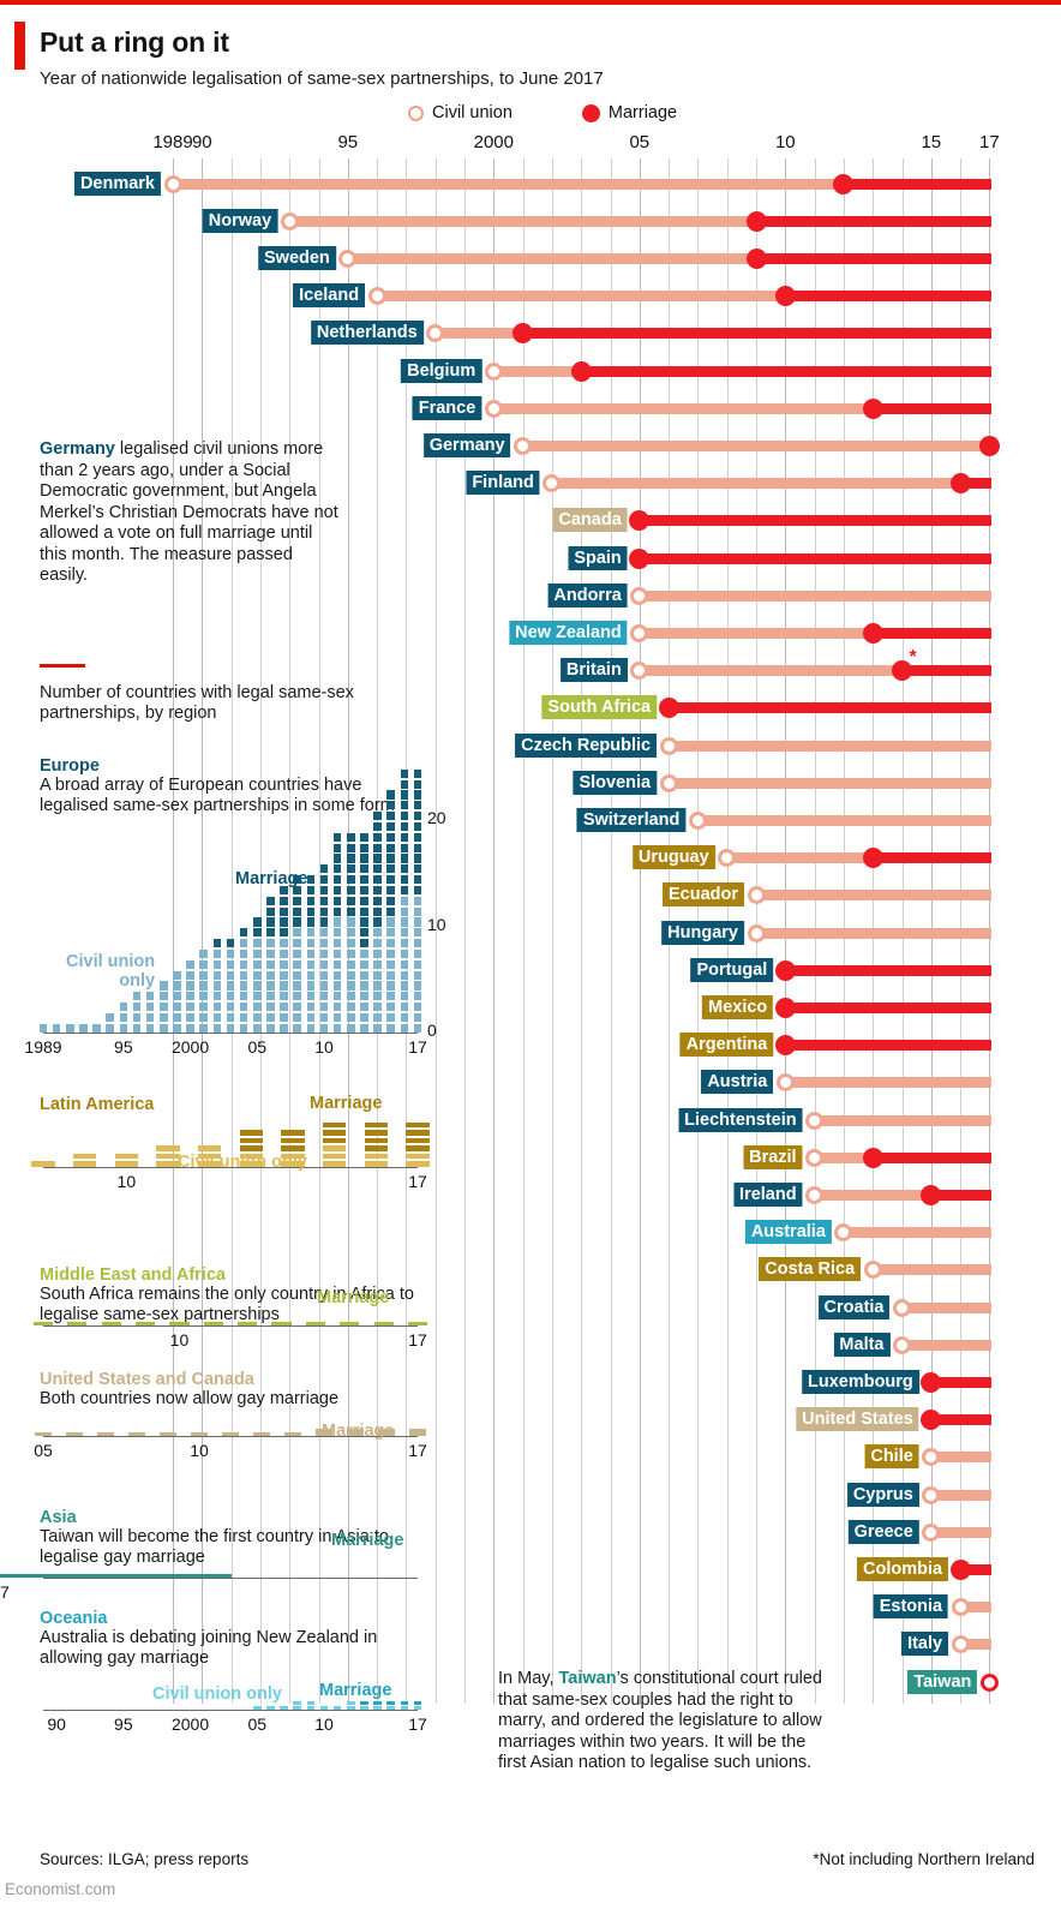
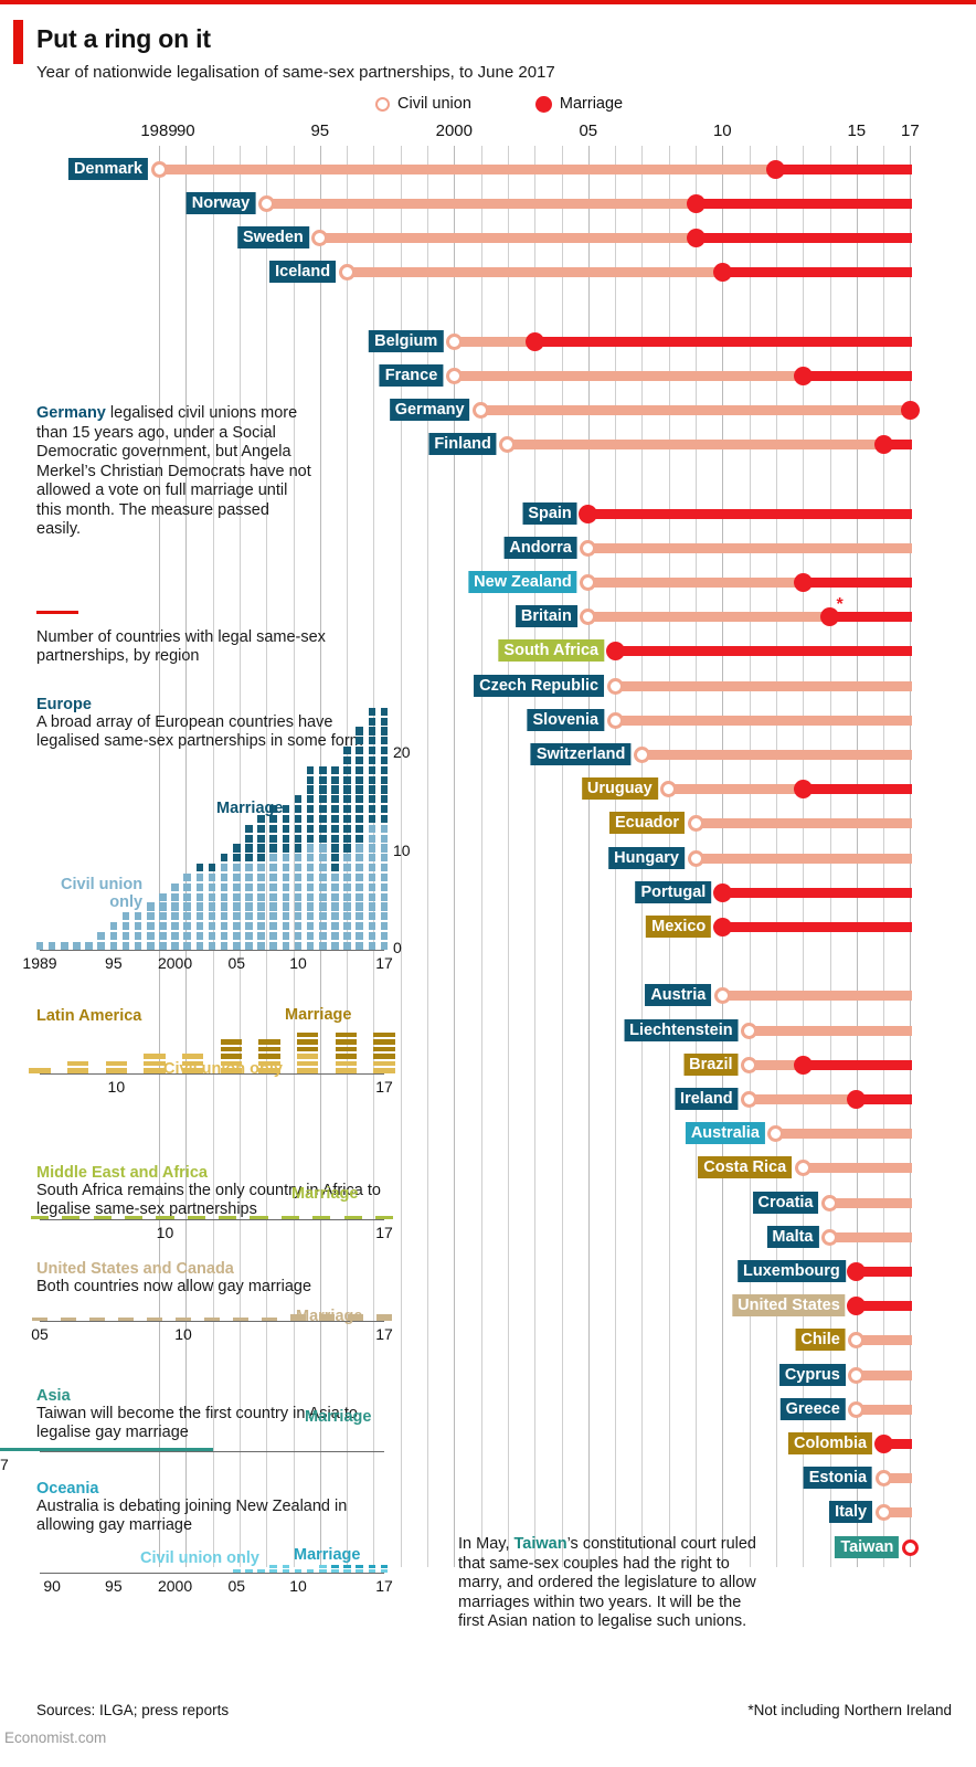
  Put a ring on it
  Year of nationwide legalisation of same-sex partnerships, to June 2017
  Civil union
  Marriage
  1989
  90
  95
  2000
  05
  10
  15
  17
  Denmark
  Norway
  Sweden
  Iceland
- Netherlands
  Belgium
  France
  Germany
  Finland
- Canada
  Spain
  Andorra
  New Zealand
  *
  Britain
  South Africa
  Czech Republic
  Slovenia
  Switzerland
  Uruguay
  Ecuador
  Hungary
  Portugal
  Mexico
- Argentina
  Austria
  Liechtenstein
  Brazil
  Ireland
  Australia
  Costa Rica
  Croatia
  Malta
  Luxembourg
  United States
  Chile
  Cyprus
  Greece
  Colombia
  Estonia
  Italy
  Taiwan
- Germany legalised civil unions more than 2 years ago, under a Social Democratic government, but Angela Merkel’s Christian Democrats have not allowed a vote on full marriage until this month. The measure passed easily.
+ Germany legalised civil unions more than 15 years ago, under a Social Democratic government, but Angela Merkel’s Christian Democrats have not allowed a vote on full marriage until this month. The measure passed easily.
  In May, Taiwan’s constitutional court ruled that same-sex couples had the right to marry, and ordered the legislature to allow marriages within two years. It will be the first Asian nation to legalise such unions.
  Number of countries with legal same-sex partnerships, by region
  Europe
  A broad array of European countries have legalised same-sex partnerships in some for
  1989
  95
  2000
  05
  10
  17
  0
  10
  20
  Marriage
  Civil union
  only
  Latin America
  10
  17
  Marriage
  Civil union only
  Middle East and Africa
  South Africa remains the only country in Africa to legalise same-sex partnerships
  10
  17
  Marriage
  United States and Canada
  Both countries now allow gay marriage
  05
  10
  17
  Marriage
  Asia
  Taiwan will become the first country in Asia to legalise gay marriage
  Marriage
  Oceania
  Australia is debating joining New Zealand in allowing gay marriage
  90
  95
  2000
  05
  10
  17
  Marriage
  Civil union only
  Sources: ILGA; press reports
  *Not including Northern Ireland
  Economist.com
